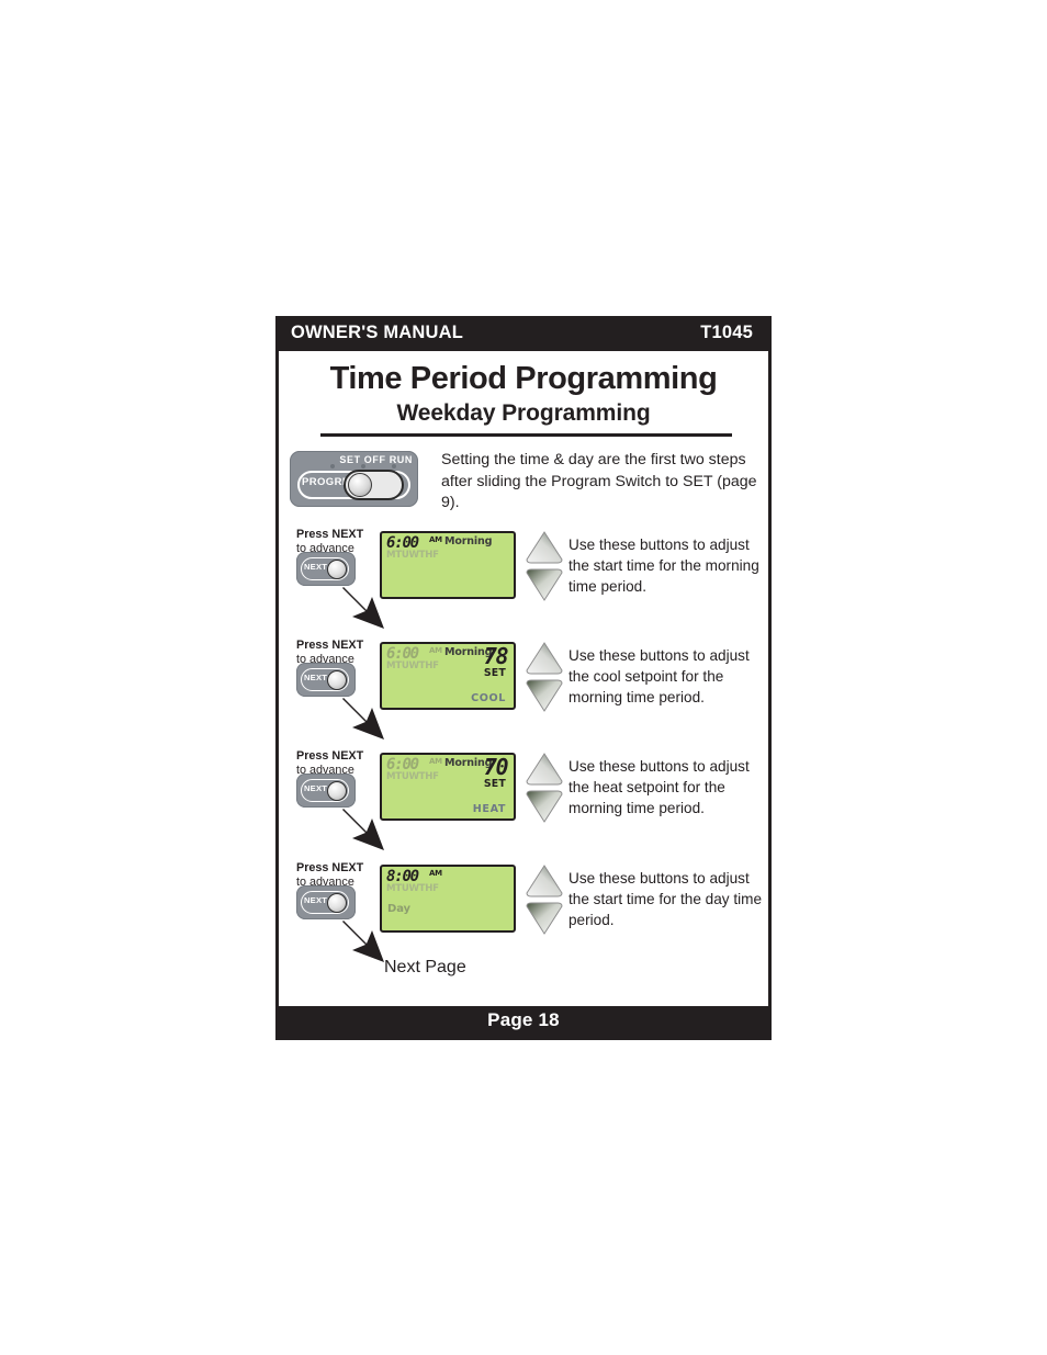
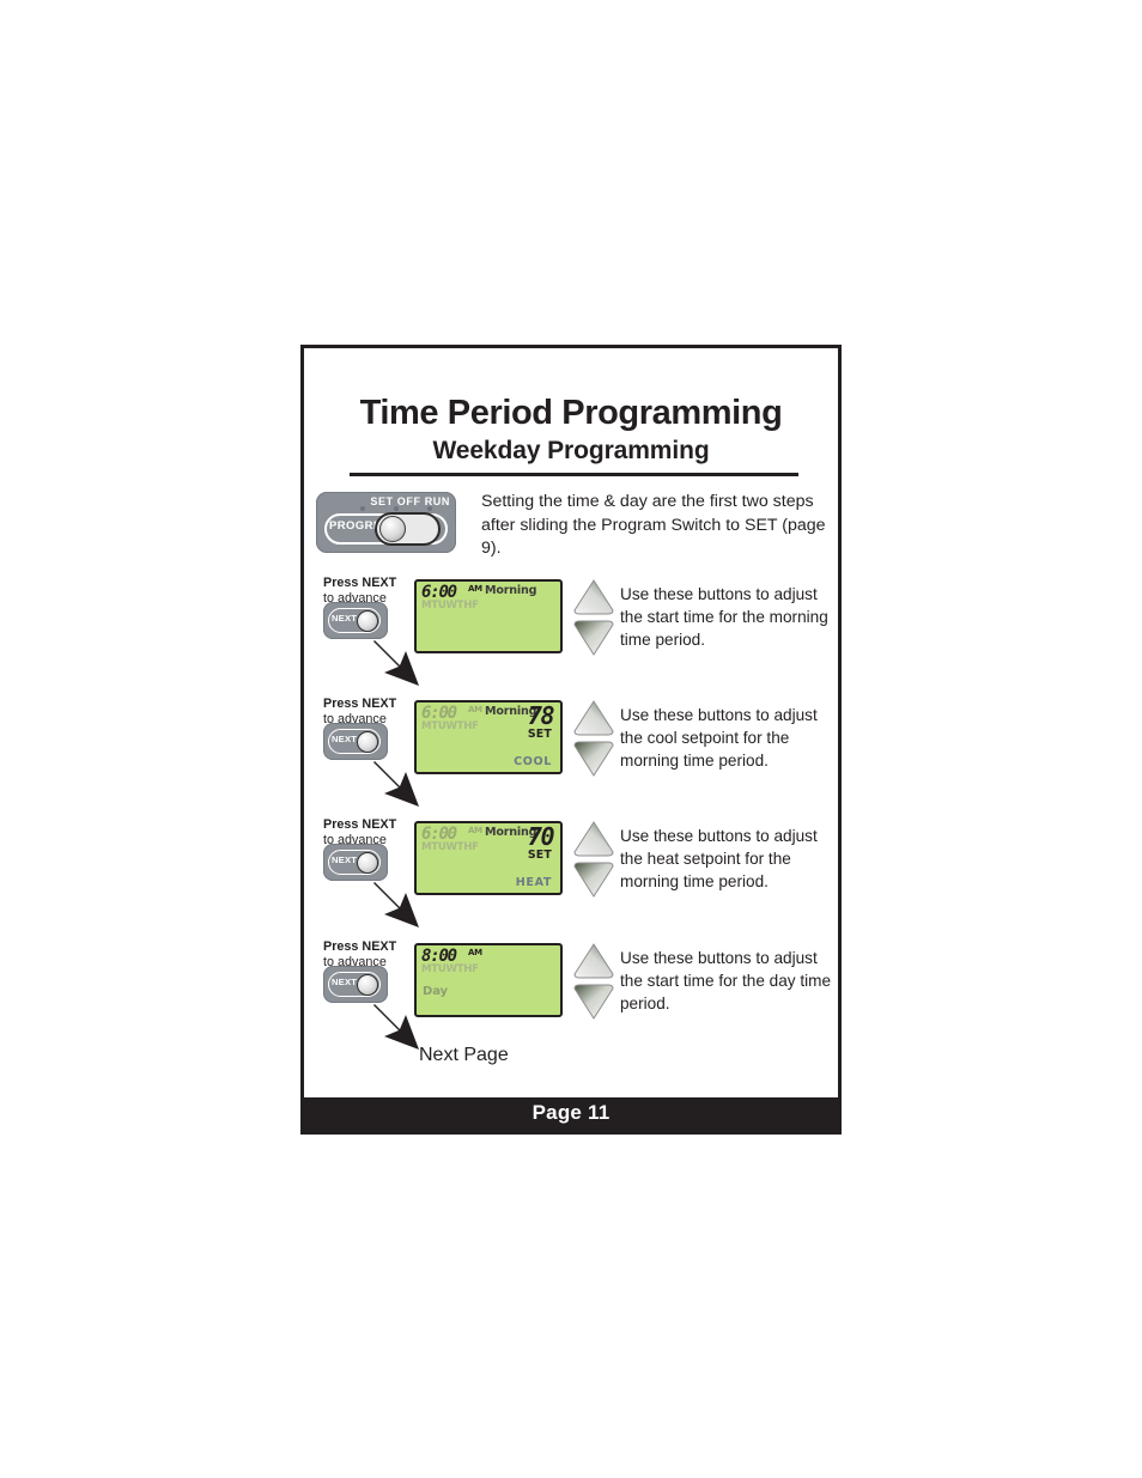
- OWNER'S MANUAL
- T1045
  Time Period Programming
  Weekday Programming
  SET OFF RUN
  PROGR
  Setting the time & day are the first two steps after sliding the Program Switch to SET (page 9).
  Press NEXT
  to advance
  NEXT
  6:00
  AM
  Morning
  MTUWTHF
  Use these buttons to adjust the start time for the morning time period.
  Press NEXT
  to advance
  NEXT
  6:00
  AM
  Morning
  MTUWTHF
  78
  SET
  COOL
  Use these buttons to adjust the cool setpoint for the morning time period.
  Press NEXT
  to advance
  NEXT
  6:00
  AM
  Morning
  MTUWTHF
  70
  SET
  HEAT
  Use these buttons to adjust the heat setpoint for the morning time period.
  Press NEXT
  to advance
  NEXT
  8:00
  AM
  MTUWTHF
  Day
  Use these buttons to adjust the start time for the day time period.
  Next Page
- Page 18
+ Page 11
